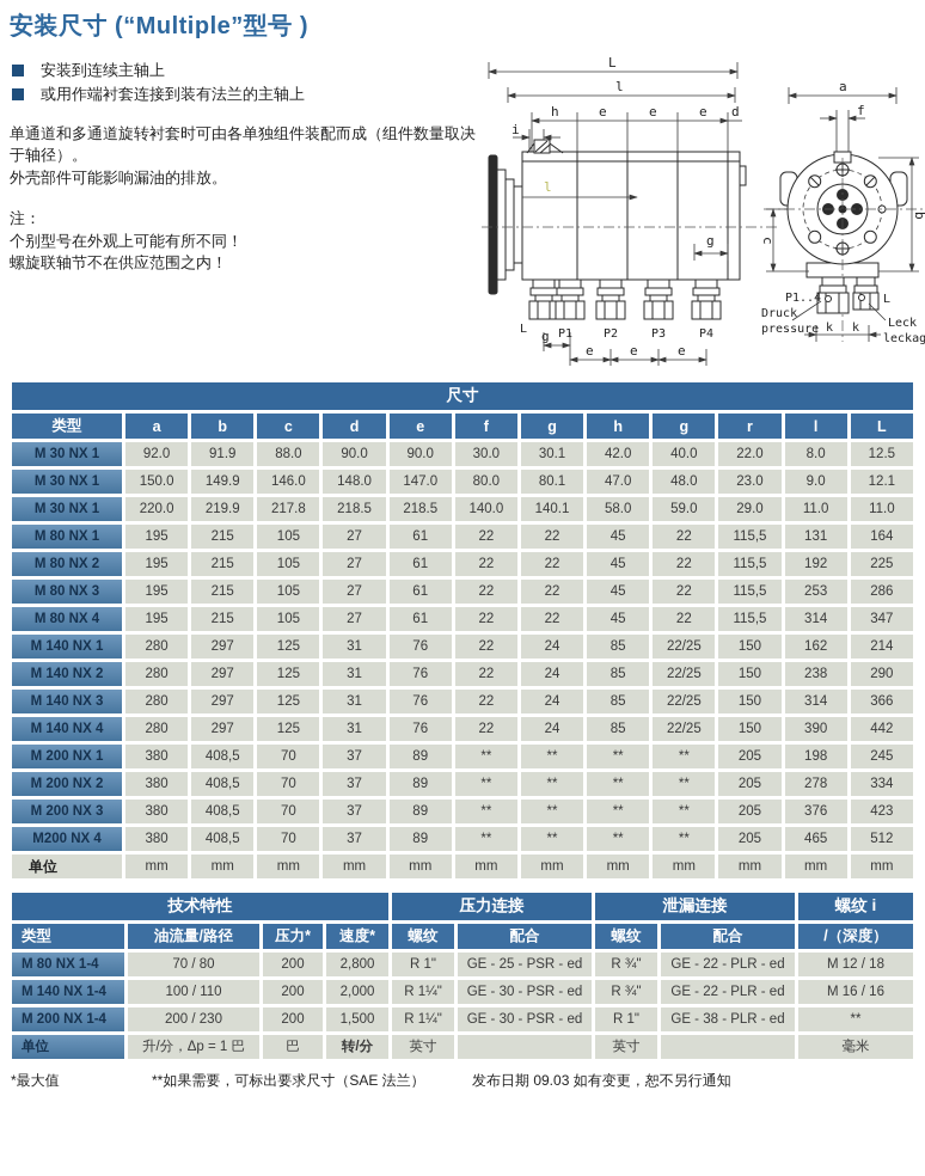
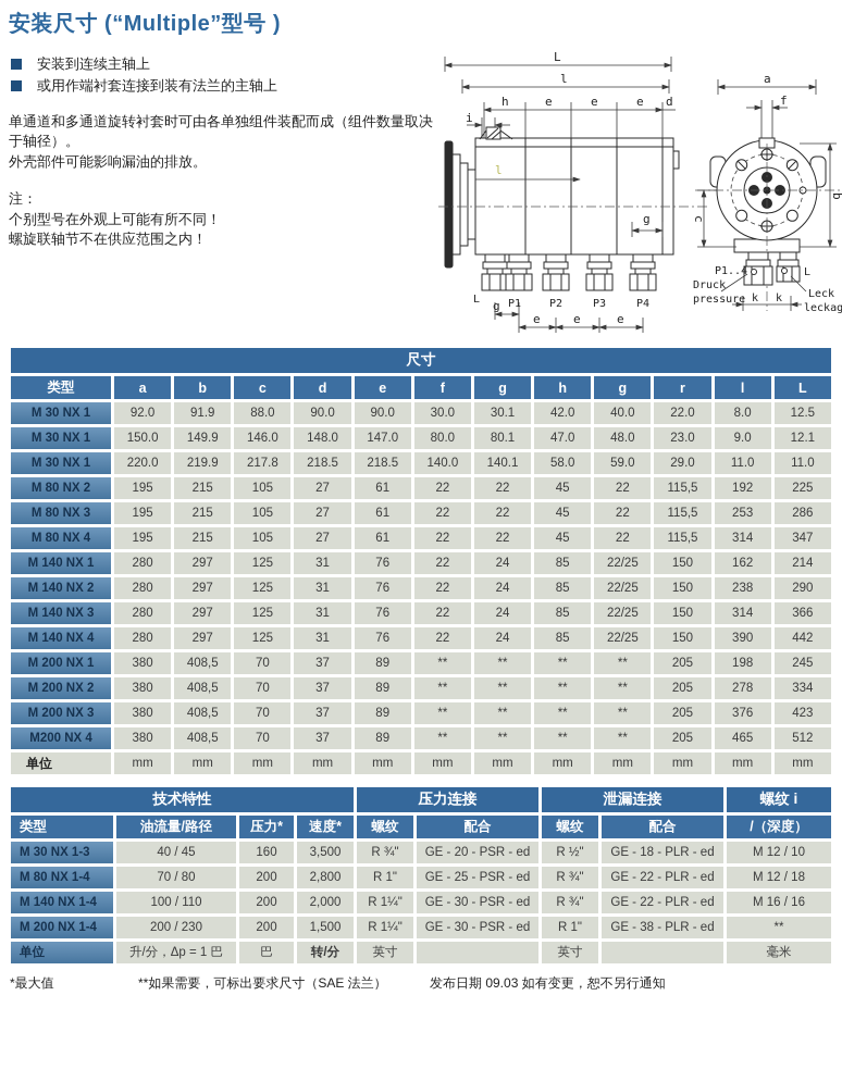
  安装尺寸 (“Multiple”型号 )
  安装到连续主轴上
  或用作端衬套连接到装有法兰的主轴上
  单通道和多通道旋转衬套时可由各单独组件装配而成（组件数量取决于轴径）。
  外壳部件可能影响漏油的排放。
  注：
  个别型号在外观上可能有所不同！
  螺旋联轴节不在供应范围之内！
  L
  l
  h
  e
  e
  e
  d
  i
  l
  g
  L
  P1
  P2
  P3
  P4
  g
  e
  e
  e
  a
  f
  P1..4
  Druck
  pressure
  L
  Leck
  leckag
  k
  k
  尺寸
  类型	a	b	c	d	e	f	g	h	g	r	l	L
  M 30 NX 1	92.0	91.9	88.0	90.0	90.0	30.0	30.1	42.0	40.0	22.0	8.0	12.5
  M 30 NX 1	150.0	149.9	146.0	148.0	147.0	80.0	80.1	47.0	48.0	23.0	9.0	12.1
  M 30 NX 1	220.0	219.9	217.8	218.5	218.5	140.0	140.1	58.0	59.0	29.0	11.0	11.0
- M 80 NX 1	195	215	105	27	61	22	22	45	22	115,5	131	164
  M 80 NX 2	195	215	105	27	61	22	22	45	22	115,5	192	225
  M 80 NX 3	195	215	105	27	61	22	22	45	22	115,5	253	286
  M 80 NX 4	195	215	105	27	61	22	22	45	22	115,5	314	347
  M 140 NX 1	280	297	125	31	76	22	24	85	22/25	150	162	214
  M 140 NX 2	280	297	125	31	76	22	24	85	22/25	150	238	290
  M 140 NX 3	280	297	125	31	76	22	24	85	22/25	150	314	366
  M 140 NX 4	280	297	125	31	76	22	24	85	22/25	150	390	442
  M 200 NX 1	380	408,5	70	37	89	**	**	**	**	205	198	245
  M 200 NX 2	380	408,5	70	37	89	**	**	**	**	205	278	334
  M 200 NX 3	380	408,5	70	37	89	**	**	**	**	205	376	423
  M200 NX 4	380	408,5	70	37	89	**	**	**	**	205	465	512
  单位	mm	mm	mm	mm	mm	mm	mm	mm	mm	mm	mm	mm
  技术特性	压力连接	泄漏连接	螺纹 i
  类型	油流量/路径	压力*	速度*	螺纹	配合	螺纹	配合	/（深度）
+ M 30 NX 1-3	40 / 45	160	3,500	R ¾"	GE - 20 - PSR - ed	R ½"	GE - 18 - PLR - ed	M 12 / 10
  M 80 NX 1-4	70 / 80	200	2,800	R 1"	GE - 25 - PSR - ed	R ¾"	GE - 22 - PLR - ed	M 12 / 18
  M 140 NX 1-4	100 / 110	200	2,000	R 1¼"	GE - 30 - PSR - ed	R ¾"	GE - 22 - PLR - ed	M 16 / 16
  M 200 NX 1-4	200 / 230	200	1,500	R 1¼"	GE - 30 - PSR - ed	R 1"	GE - 38 - PLR - ed	**
  单位	升/分，Δp = 1 巴	巴	转/分	英寸		英寸		毫米
  *最大值
  **如果需要，可标出要求尺寸（SAE 法兰）
  发布日期 09.03 如有变更，恕不另行通知
